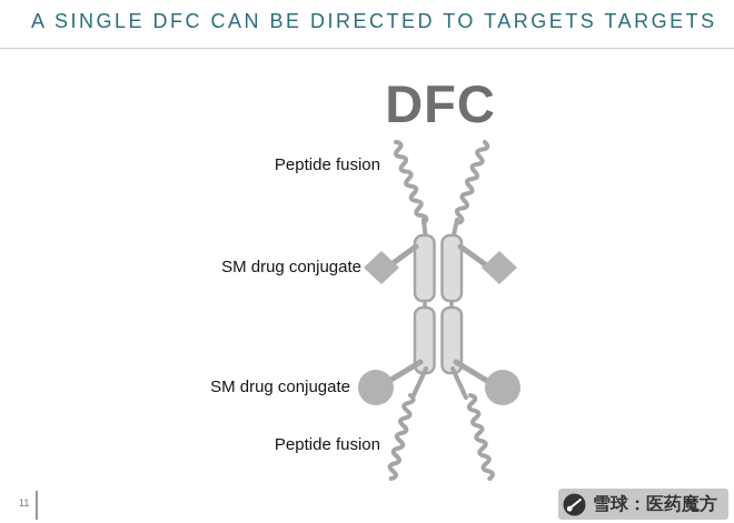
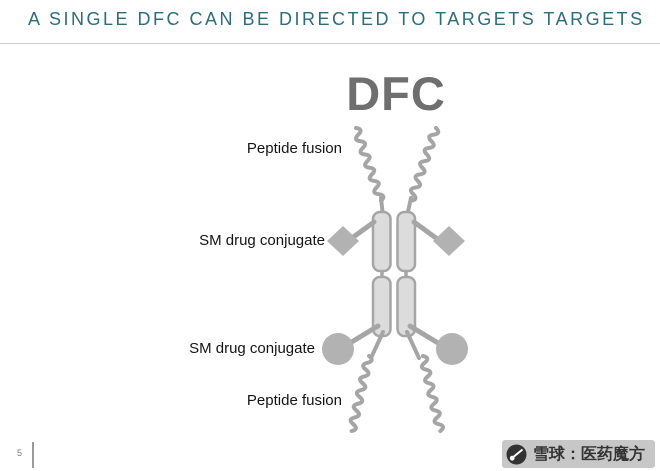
  A SINGLE DFC CAN BE DIRECTED TO TARGETS TARGETS
  DFC
  Peptide fusion
  SM drug conjugate
  SM drug conjugate
  Peptide fusion
- 11
+ 5
  雪球：医药魔方
